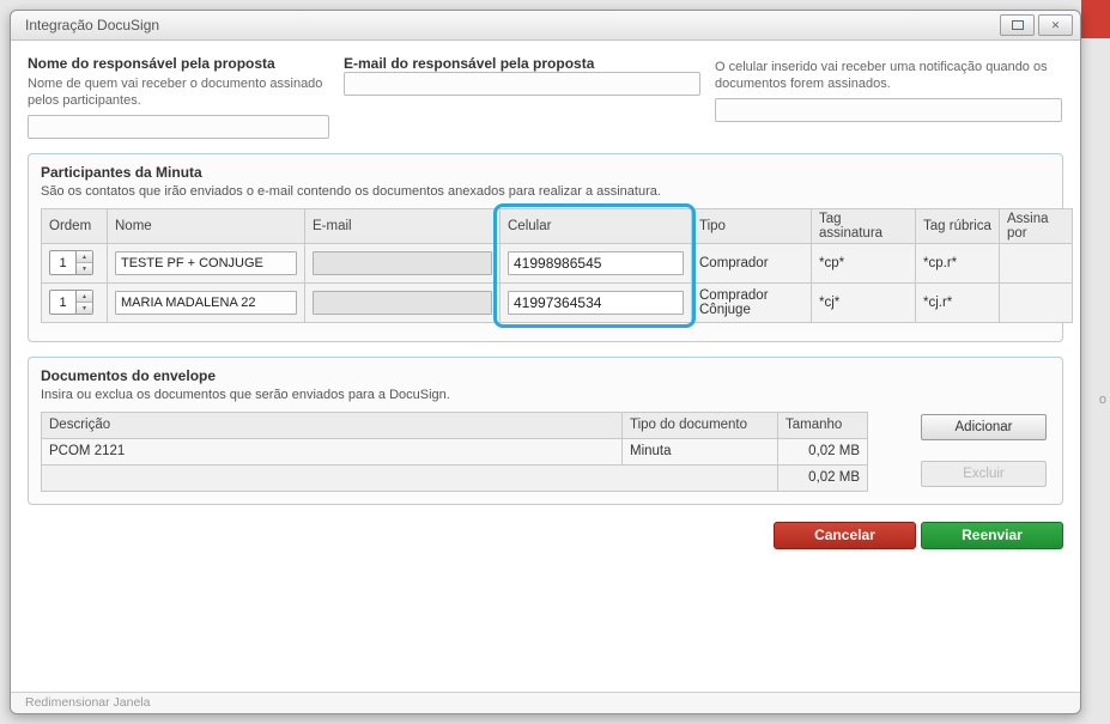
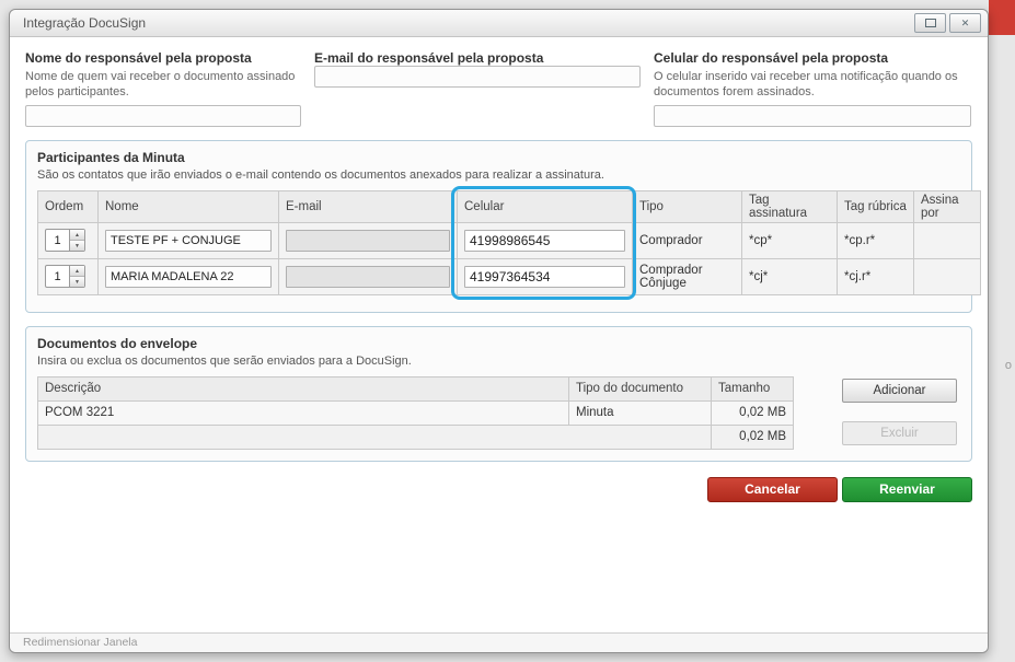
  o
  Integração DocuSign
  ✕
  Nome do responsável pela proposta
  Nome de quem vai receber o documento assinado pelos participantes.
  E-mail do responsável pela proposta
+ Celular do responsável pela proposta
  O celular inserido vai receber uma notificação quando os documentos forem assinados.
  Participantes da Minuta
  São os contatos que irão enviados o e-mail contendo os documentos anexados para realizar a assinatura.
  Ordem	Nome	E-mail	Celular	Tipo	Tag assinatura	Tag rúbrica	Assina por
  1	TESTE PF + CONJUGE		41998986545	Comprador	*cp*	*cp.r*
  1	MARIA MADALENA 22		41997364534	Comprador Cônjuge	*cj*	*cj.r*
  Documentos do envelope
  Insira ou exclua os documentos que serão enviados para a DocuSign.
  Descrição	Tipo do documento	Tamanho
- PCOM 2121	Minuta	0,02 MB
+ PCOM 3221	Minuta	0,02 MB
  	0,02 MB
  Adicionar
  Excluir
  Cancelar
  Reenviar
  Redimensionar Janela
